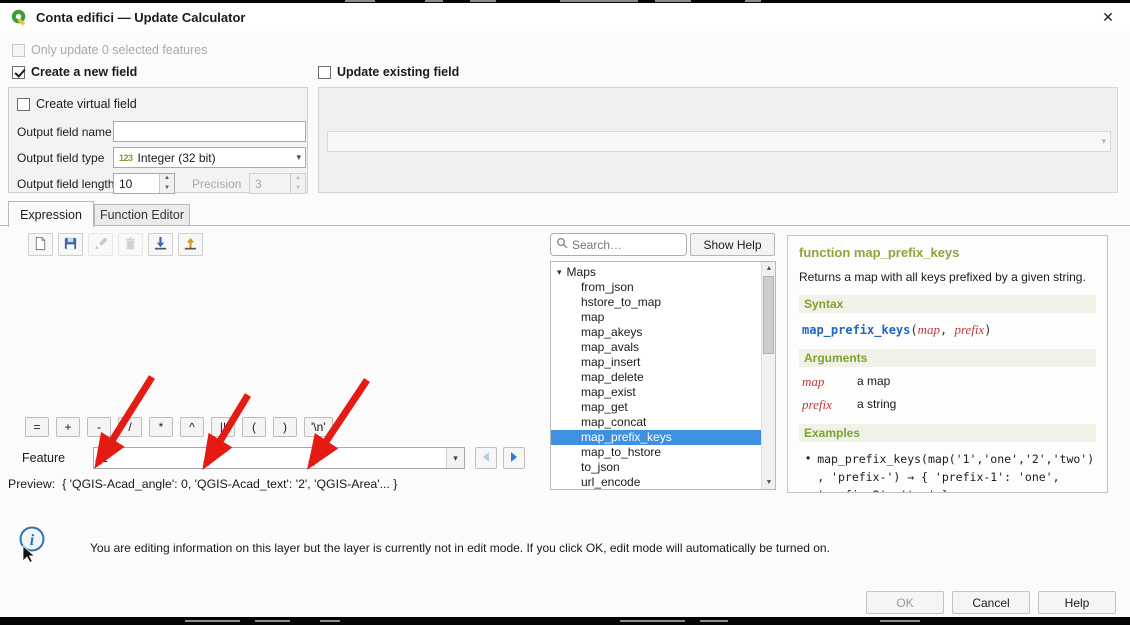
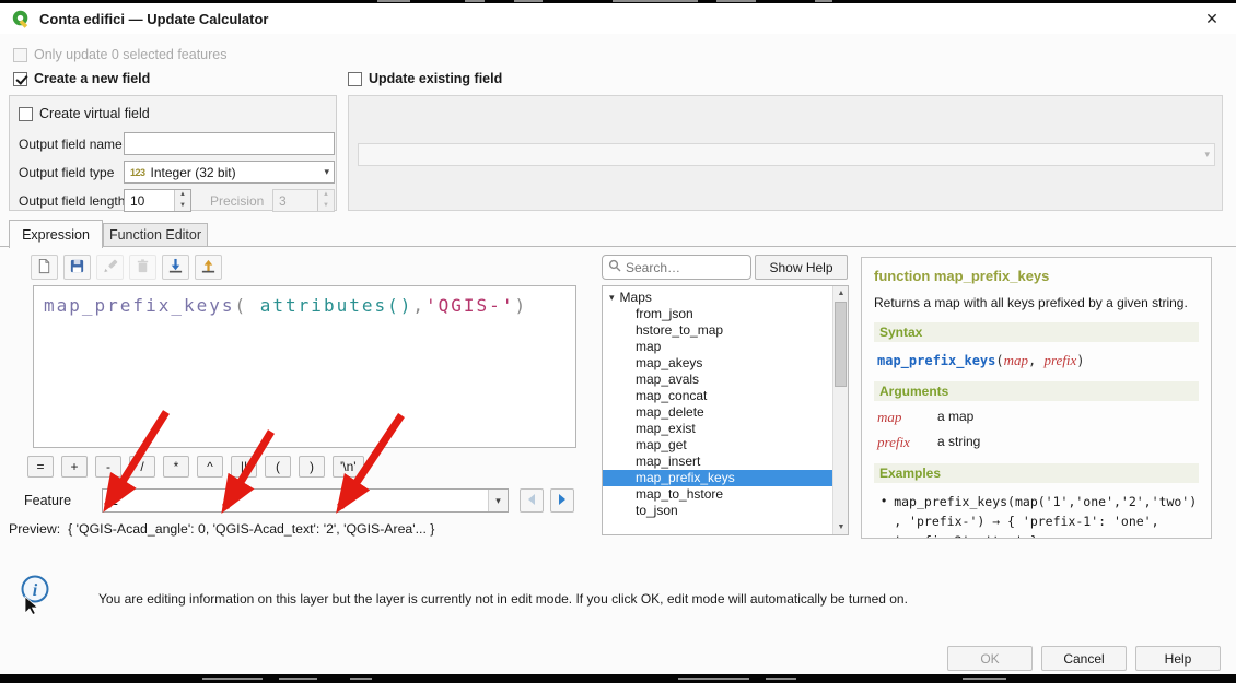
  Conta edifici — Update Calculator
  ✕
  Only update 0 selected features
  Create a new field
  Update existing field
  Create virtual field
  Output field name
  Output field type
  123
  Integer (32 bit)
  ▾
  Output field length
  10
  Precision
  3
  ▾
  Expression
  Function Editor
+ map_prefix_keys( attributes(),'QGIS-')
  =
  +
  -
  /
  *
  ^
  (
  )
  '\n'
  Feature
  ▾
  Preview:
  { 'QGIS-Acad_angle': 0, 'QGIS-Acad_text': '2', 'QGIS-Area'... }
  Search…
  Show Help
  ▾
  Maps
  from_json
  hstore_to_map
  map
  map_akeys
  map_avals
- map_insert
+ map_concat
  map_delete
  map_exist
  map_get
- map_concat
+ map_insert
  map_prefix_keys
  map_to_hstore
  to_json
- url_encode
  function map_prefix_keys
  Returns a map with all keys prefixed by a given string.
  Syntax
  map_prefix_keys(map, prefix)
  Arguments
  map
  a map
  prefix
  a string
  Examples
  •
  map_prefix_keys(map('1','one','2','two'), 'prefix-') → { 'prefix-1': 'one',
  i
  You are editing information on this layer but the layer is currently not in edit mode. If you click OK, edit mode will automatically be turned on.
  OK
  Cancel
  Help
